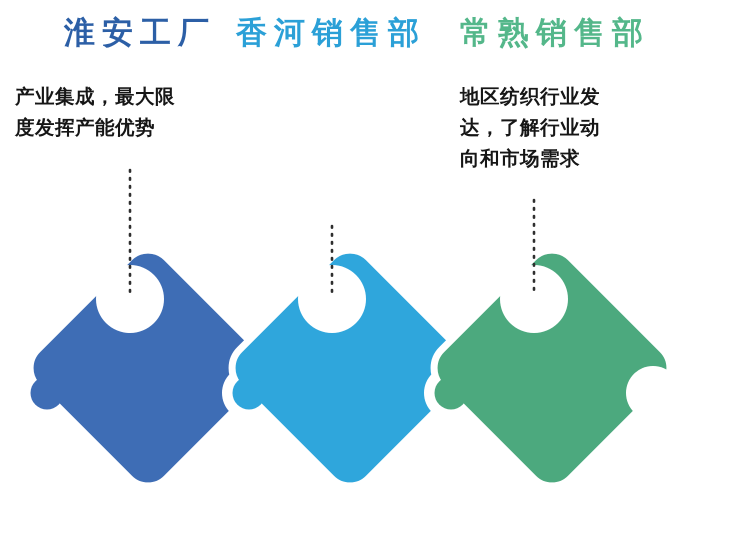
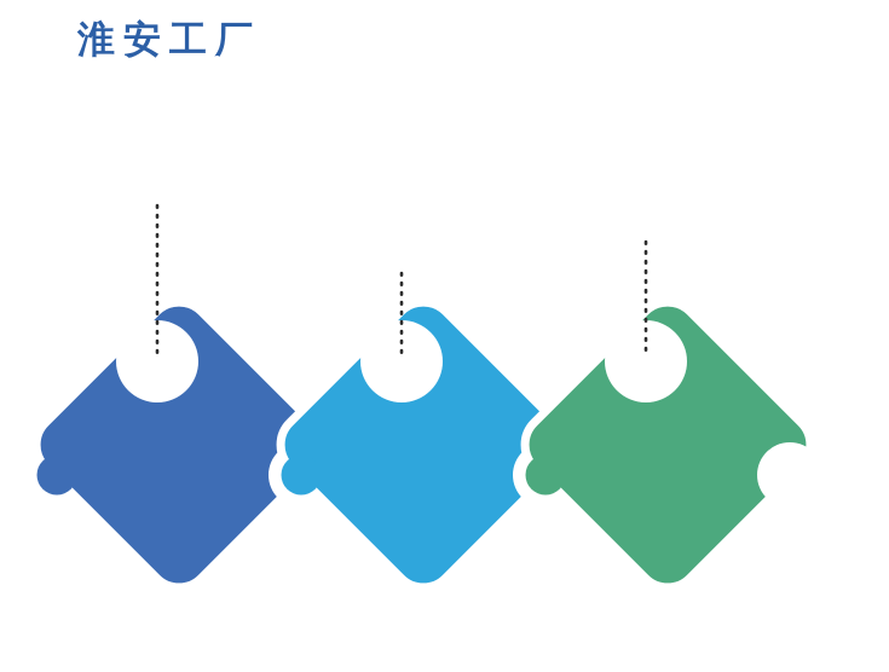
  淮安工厂
- 香河销售部
- 常熟销售部
- 产业集成，最大限度发挥产能优势
- 地区纺织行业发达，了解行业动向和市场需求
